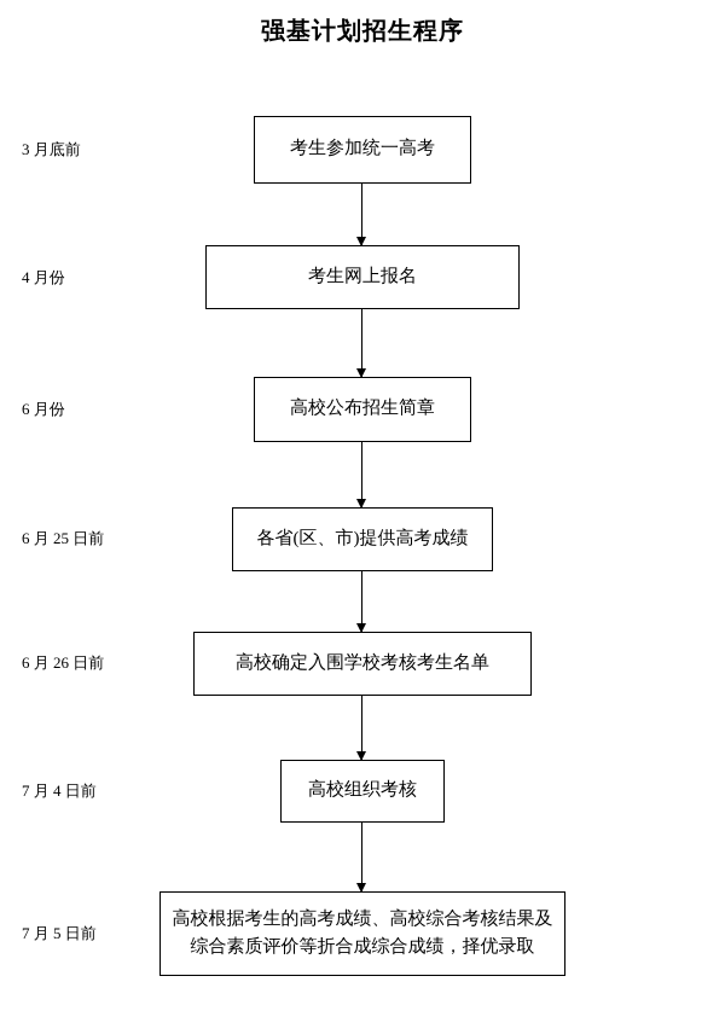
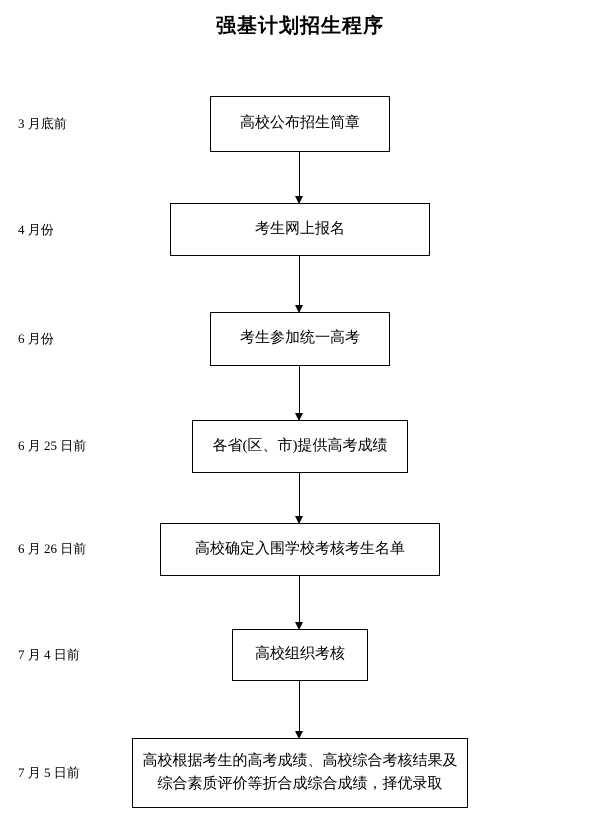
  强基计划招生程序
  3 月底前
- 考生参加统一高考
+ 高校公布招生简章
  4 月份
  考生网上报名
  6 月份
- 高校公布招生简章
+ 考生参加统一高考
  6 月 25 日前
  各省(区、市)提供高考成绩
  6 月 26 日前
  高校确定入围学校考核考生名单
  7 月 4 日前
  高校组织考核
  7 月 5 日前
  高校根据考生的高考成绩、高校综合考核结果及综合素质评价等折合成综合成绩，择优录取
